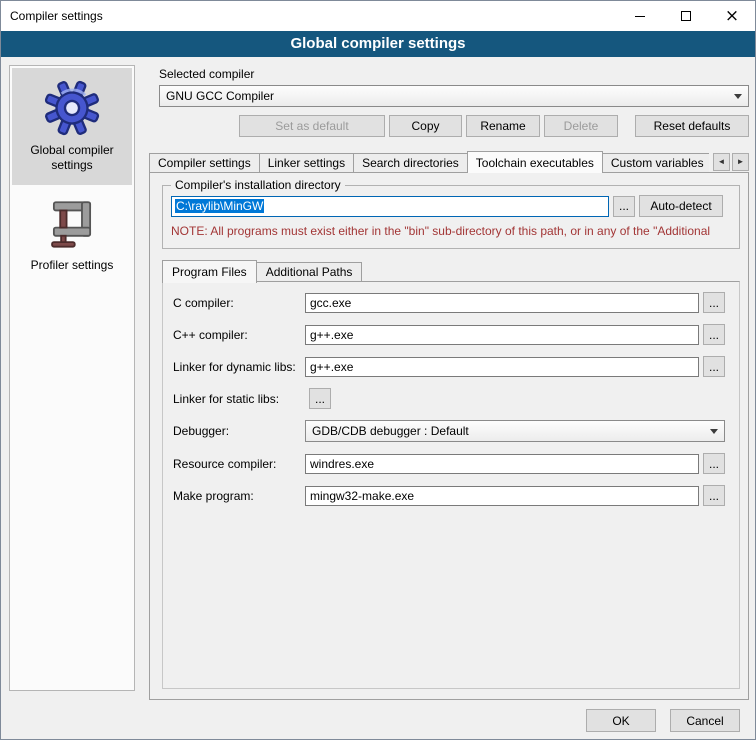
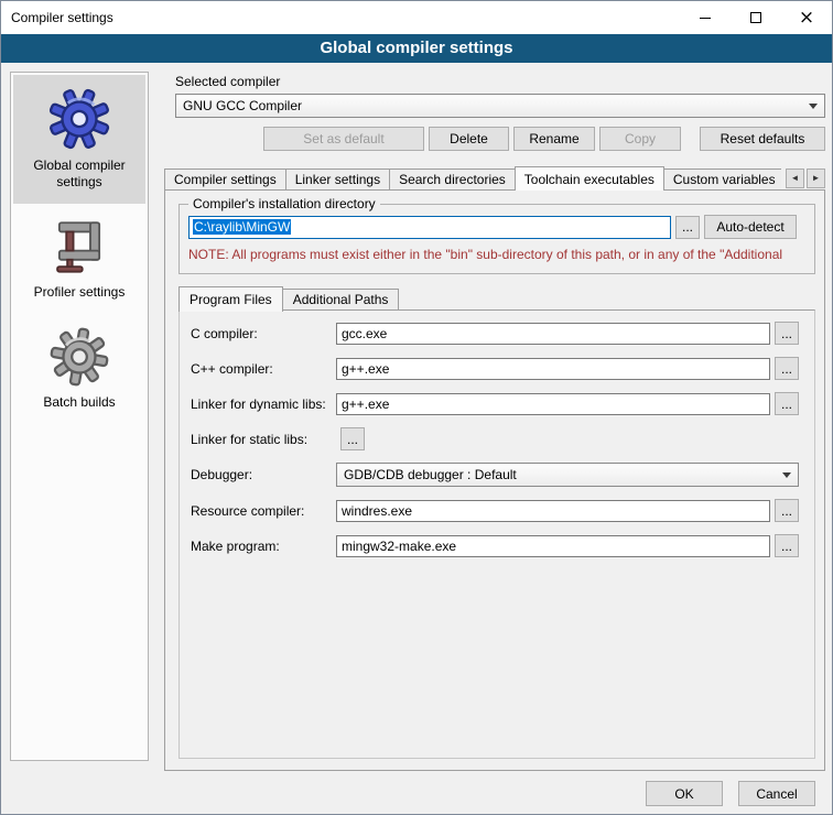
  Compiler settings
  ×
  Global compiler settings
  Global compiler settings
  Profiler settings
+ Batch builds
  Selected compiler
  GNU GCC Compiler
  Set as default
- Copy
+ Delete
  Rename
- Delete
+ Copy
  Reset defaults
  Compiler settings
  Linker settings
  Search directories
  Toolchain executables
  Custom variables
  ◄
  ►
  Compiler's installation directory
  C:\raylib\MinGW
  ...
  Auto-detect
  NOTE: All programs must exist either in the "bin" sub-directory of this path, or in any of the "Additional
  Program Files
  Additional Paths
  C compiler:
  gcc.exe
  ...
  C++ compiler:
  g++.exe
  ...
  Linker for dynamic libs:
  g++.exe
  ...
  Linker for static libs:
  ...
  Debugger:
  GDB/CDB debugger : Default
  Resource compiler:
  windres.exe
  ...
  Make program:
  mingw32-make.exe
  ...
  OK
  Cancel
